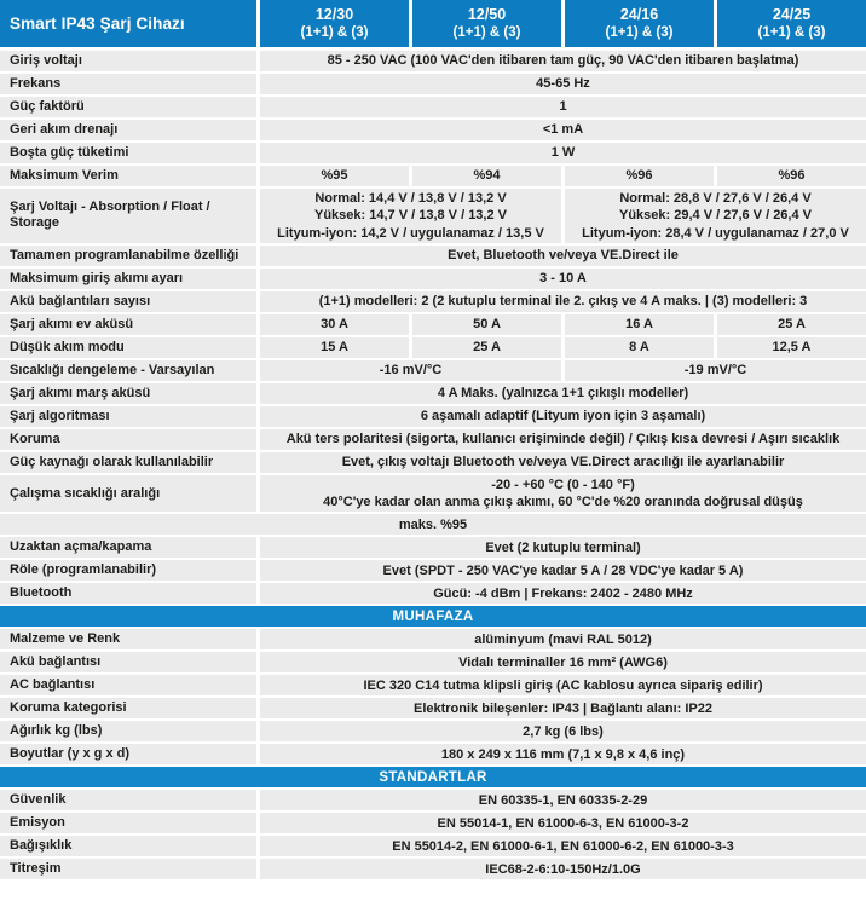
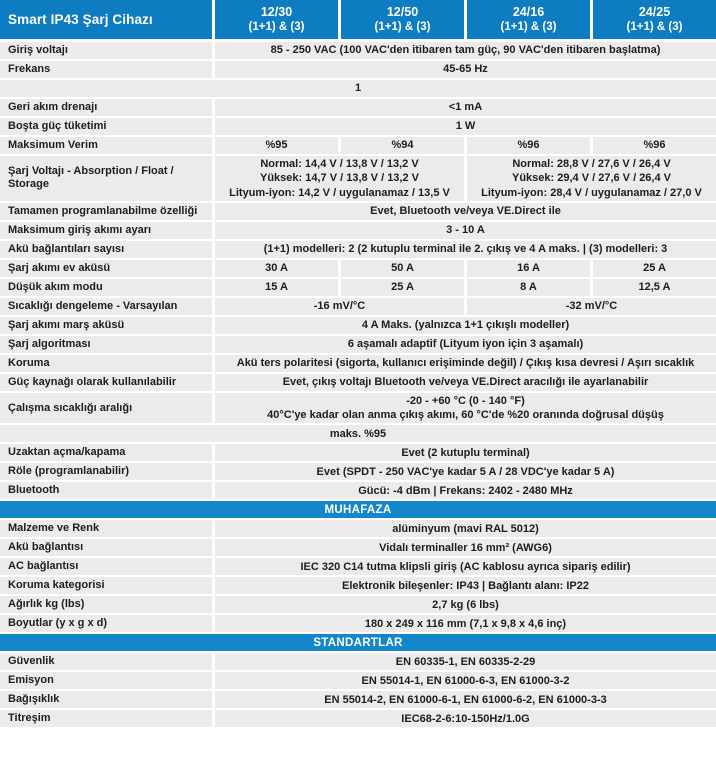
  Smart IP43 Şarj Cihazı
  12/30
  (1+1) & (3)
  12/50
  (1+1) & (3)
  24/16
  (1+1) & (3)
  24/25
  (1+1) & (3)
  Giriş voltajı
  85 - 250 VAC (100 VAC'den itibaren tam güç, 90 VAC'den itibaren başlatma)
  Frekans
  45-65 Hz
- Güç faktörü
  1
  Geri akım drenajı
  <1 mA
  Boşta güç tüketimi
  1 W
  Maksimum Verim
  %95
  %94
  %96
  %96
  Şarj Voltajı - Absorption / Float / Storage
  Normal: 14,4 V / 13,8 V / 13,2 V
  Yüksek: 14,7 V / 13,8 V / 13,2 V
  Lityum-iyon: 14,2 V / uygulanamaz / 13,5 V
  Normal: 28,8 V / 27,6 V / 26,4 V
  Yüksek: 29,4 V / 27,6 V / 26,4 V
  Lityum-iyon: 28,4 V / uygulanamaz / 27,0 V
  Tamamen programlanabilme özelliği
  Evet, Bluetooth ve/veya VE.Direct ile
  Maksimum giriş akımı ayarı
  3 - 10 A
  Akü bağlantıları sayısı
  (1+1) modelleri: 2 (2 kutuplu terminal ile 2. çıkış ve 4 A maks. | (3) modelleri: 3
  Şarj akımı ev aküsü
  30 A
  50 A
  16 A
  25 A
  Düşük akım modu
  15 A
  25 A
  8 A
  12,5 A
  Sıcaklığı dengeleme - Varsayılan
  -16 mV/°C
- -19 mV/°C
+ -32 mV/°C
  Şarj akımı marş aküsü
  4 A Maks. (yalnızca 1+1 çıkışlı modeller)
  Şarj algoritması
  6 aşamalı adaptif (Lityum iyon için 3 aşamalı)
  Koruma
  Akü ters polaritesi (sigorta, kullanıcı erişiminde değil) / Çıkış kısa devresi / Aşırı sıcaklık
  Güç kaynağı olarak kullanılabilir
  Evet, çıkış voltajı Bluetooth ve/veya VE.Direct aracılığı ile ayarlanabilir
  Çalışma sıcaklığı aralığı
  -20 - +60 °C (0 - 140 °F)
  40°C'ye kadar olan anma çıkış akımı, 60 °C'de %20 oranında doğrusal düşüş
  maks. %95
  Uzaktan açma/kapama
  Evet (2 kutuplu terminal)
  Röle (programlanabilir)
  Evet (SPDT - 250 VAC'ye kadar 5 A / 28 VDC'ye kadar 5 A)
  Bluetooth
  Gücü: -4 dBm | Frekans: 2402 - 2480 MHz
  MUHAFAZA
  Malzeme ve Renk
  alüminyum (mavi RAL 5012)
  Akü bağlantısı
  Vidalı terminaller 16 mm² (AWG6)
  AC bağlantısı
  IEC 320 C14 tutma klipsli giriş (AC kablosu ayrıca sipariş edilir)
  Koruma kategorisi
  Elektronik bileşenler: IP43 | Bağlantı alanı: IP22
  Ağırlık kg (lbs)
  2,7 kg (6 lbs)
  Boyutlar (y x g x d)
  180 x 249 x 116 mm (7,1 x 9,8 x 4,6 inç)
  STANDARTLAR
  Güvenlik
  EN 60335-1, EN 60335-2-29
  Emisyon
  EN 55014-1, EN 61000-6-3, EN 61000-3-2
  Bağışıklık
  EN 55014-2, EN 61000-6-1, EN 61000-6-2, EN 61000-3-3
  Titreşim
  IEC68-2-6:10-150Hz/1.0G
